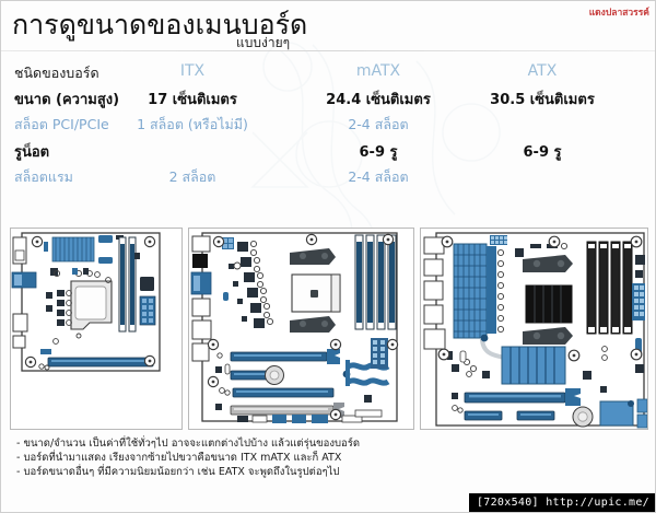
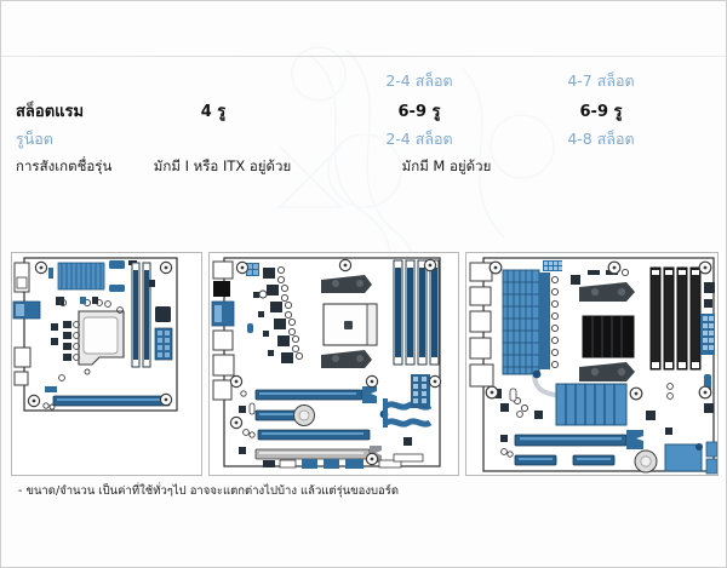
- การดูขนาดของเมนบอร์ด
- แบบง่ายๆ
- แดงปลาสวรรค์
- ชนิดของบอร์ด
- ITX
- mATX
- ATX
- ขนาด (ความสูง)
- 17 เซ็นติเมตร
- 24.4 เซ็นติเมตร
- 30.5 เซ็นติเมตร
- สล็อต PCI/PCIe
- 1 สล็อต (หรือไม่มี)
  2-4 สล็อต
+ 4-7 สล็อต
- รูน็อต
+ สล็อตแรม
+ 4 รู
  6-9 รู
  6-9 รู
- สล็อตแรม
+ รูน็อต
- 2 สล็อต
  2-4 สล็อต
+ 4-8 สล็อต
+ การสังเกตชื่อรุ่น
+ มักมี I หรือ ITX อยู่ด้วย
+ มักมี M อยู่ด้วย
  - ขนาด/จำนวน เป็นค่าที่ใช้ทั่วๆไป อาจจะแตกต่างไปบ้าง แล้วแต่รุ่นของบอร์ด
- - บอร์ดที่นำมาแสดง เรียงจากซ้ายไปขวาคือขนาด ITX mATX และก็ ATX
- - บอร์ดขนาดอื่นๆ ที่มีความนิยมน้อยกว่า เช่น EATX จะพูดถึงในรูปต่อๆไป
- [720x540] http://upic.me/
